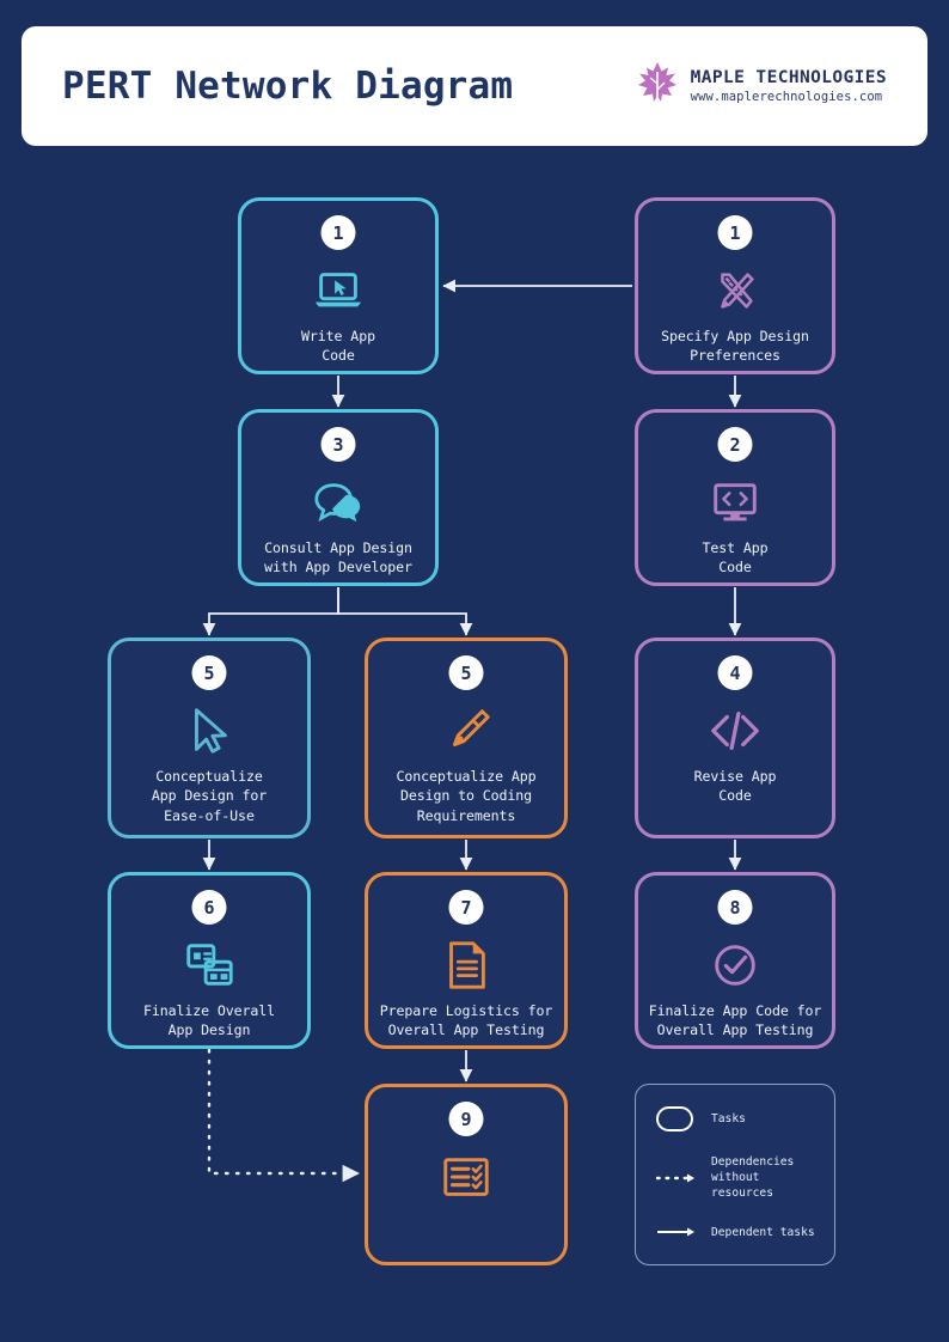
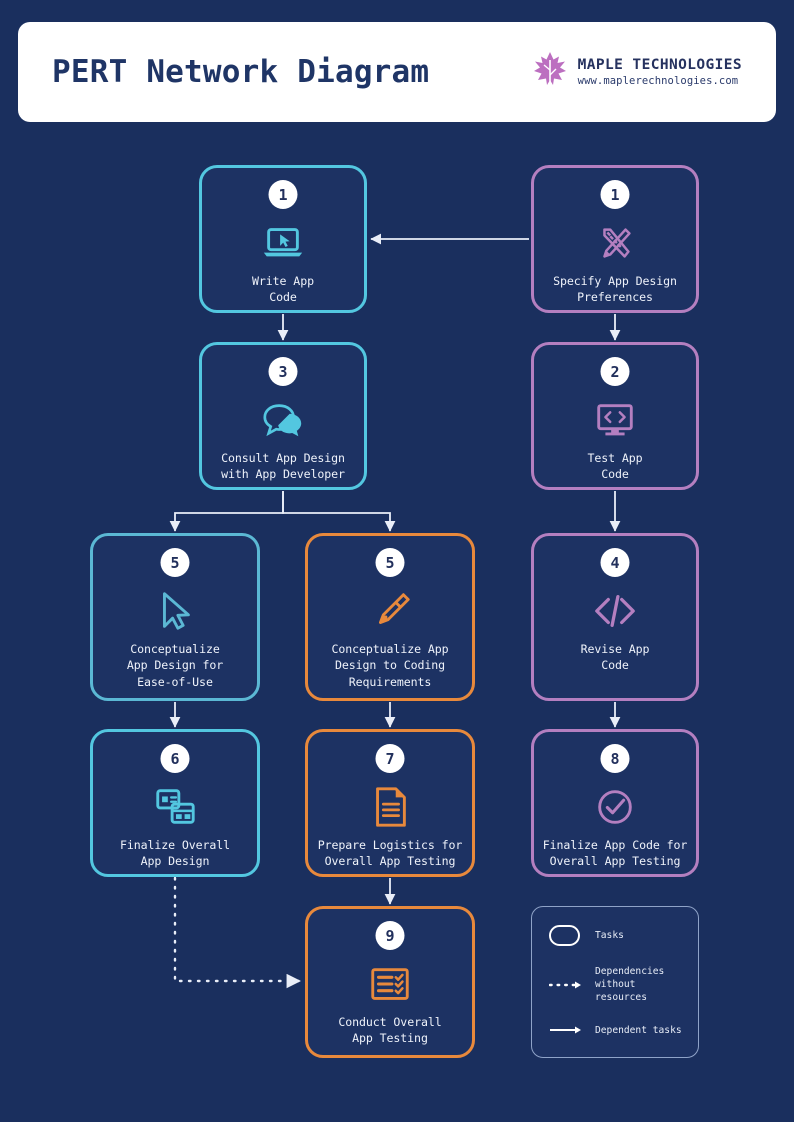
  PERT Network Diagram
  MAPLE TECHNOLOGIES
  www.maplerechnologies.com
  1
  Write App
  Code
  1
  Specify App Design
  Preferences
  3
  Consult App Design
  with App Developer
  2
  Test App
  Code
  5
  Conceptualize
  App Design for
  Ease-of-Use
  5
  Conceptualize App
  Design to Coding
  Requirements
  4
  Revise App
  Code
  6
  Finalize Overall
  App Design
  7
  Prepare Logistics for
  Overall App Testing
  8
  Finalize App Code for
  Overall App Testing
  9
+ Conduct Overall
+ App Testing
  Tasks
  Dependencies
  without resources
  Dependent tasks
